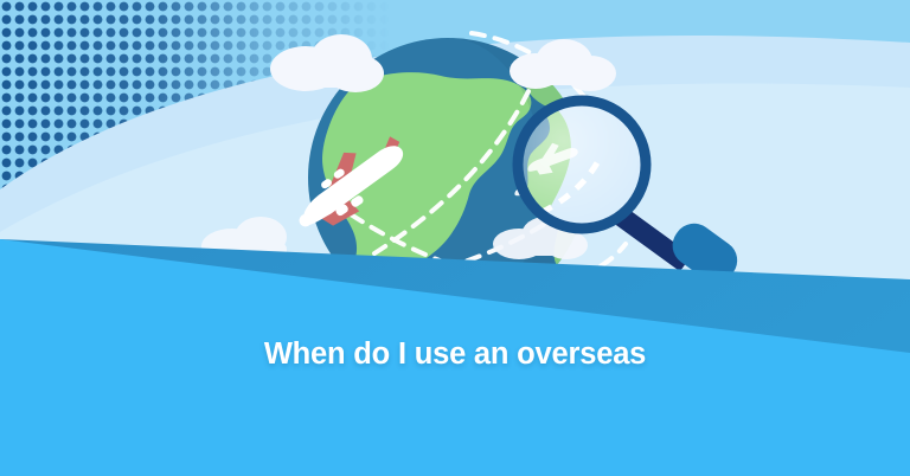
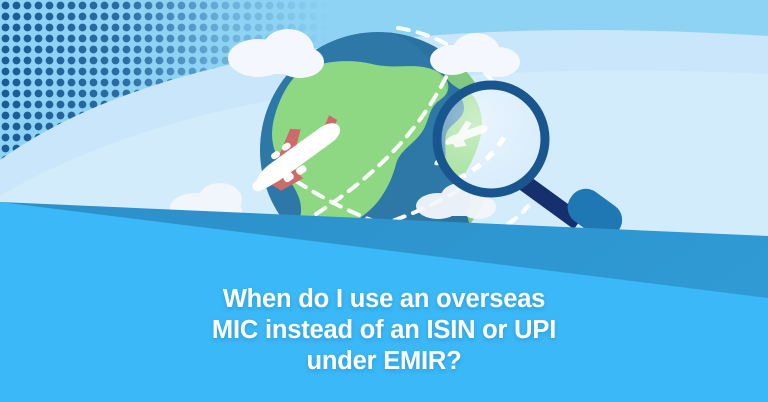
  When do I use an overseas
+ MIC instead of an ISIN or UPI
+ under EMIR?
